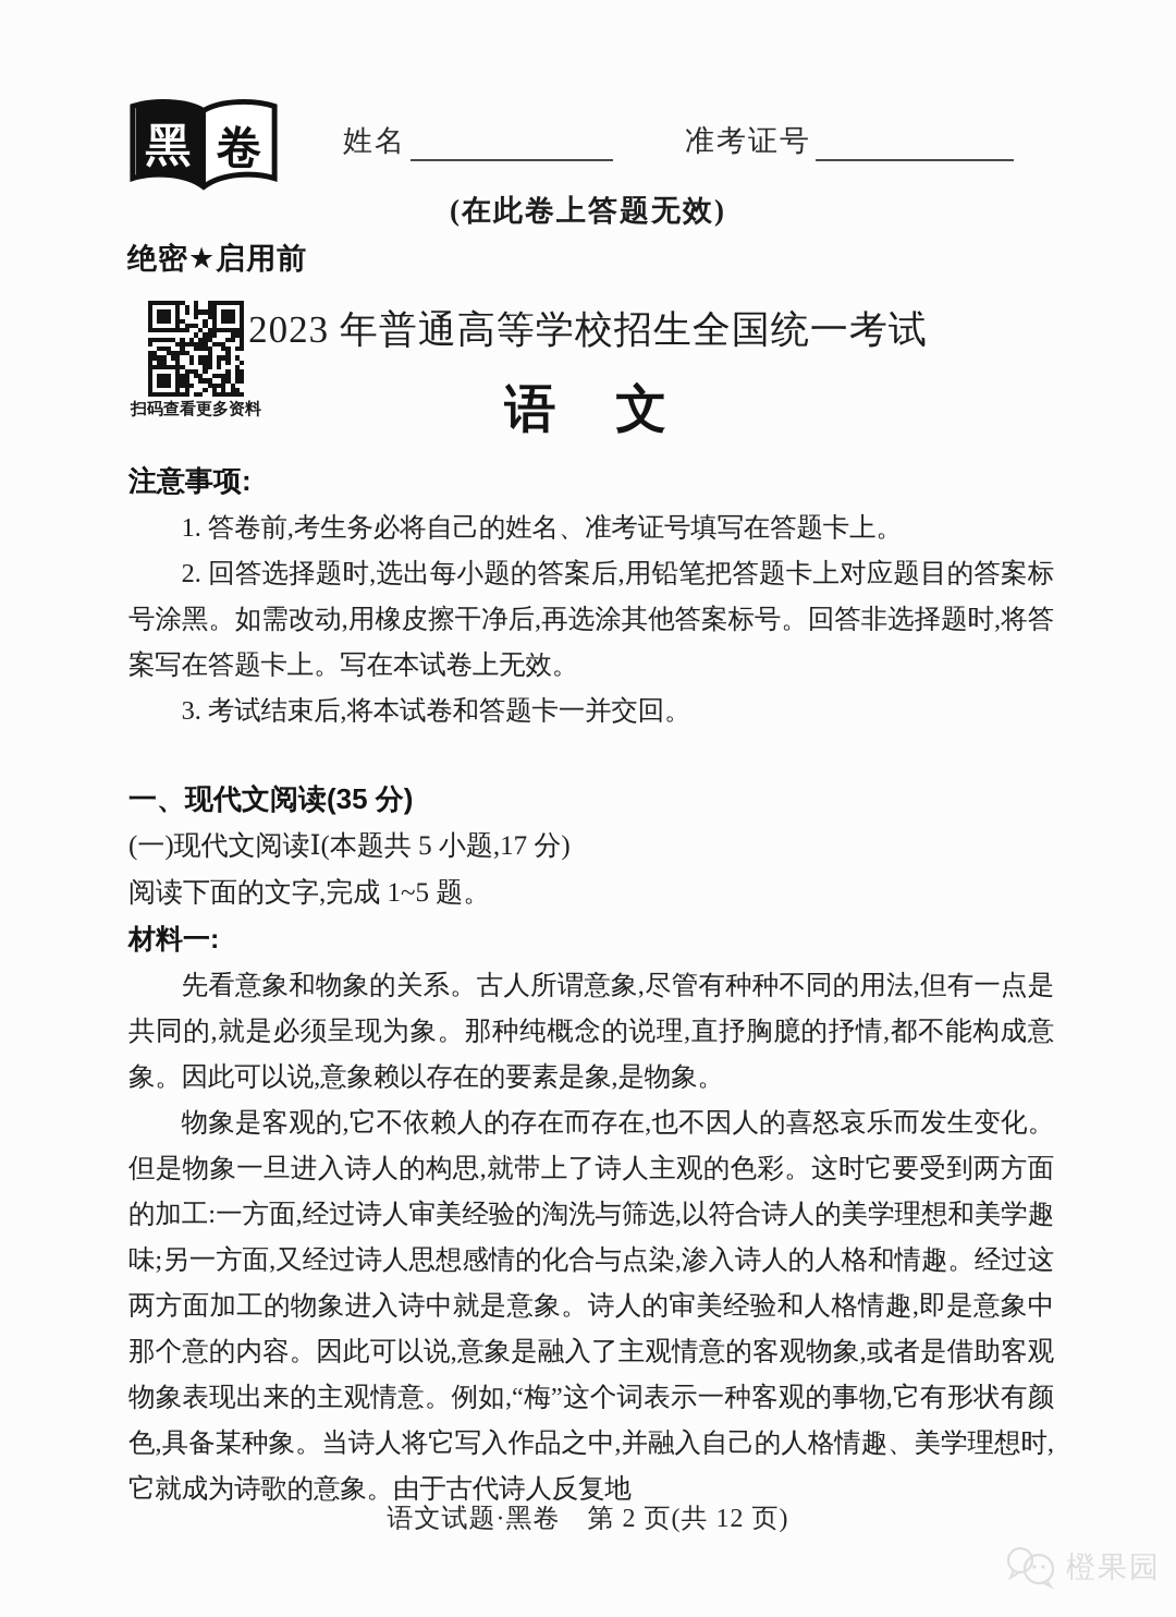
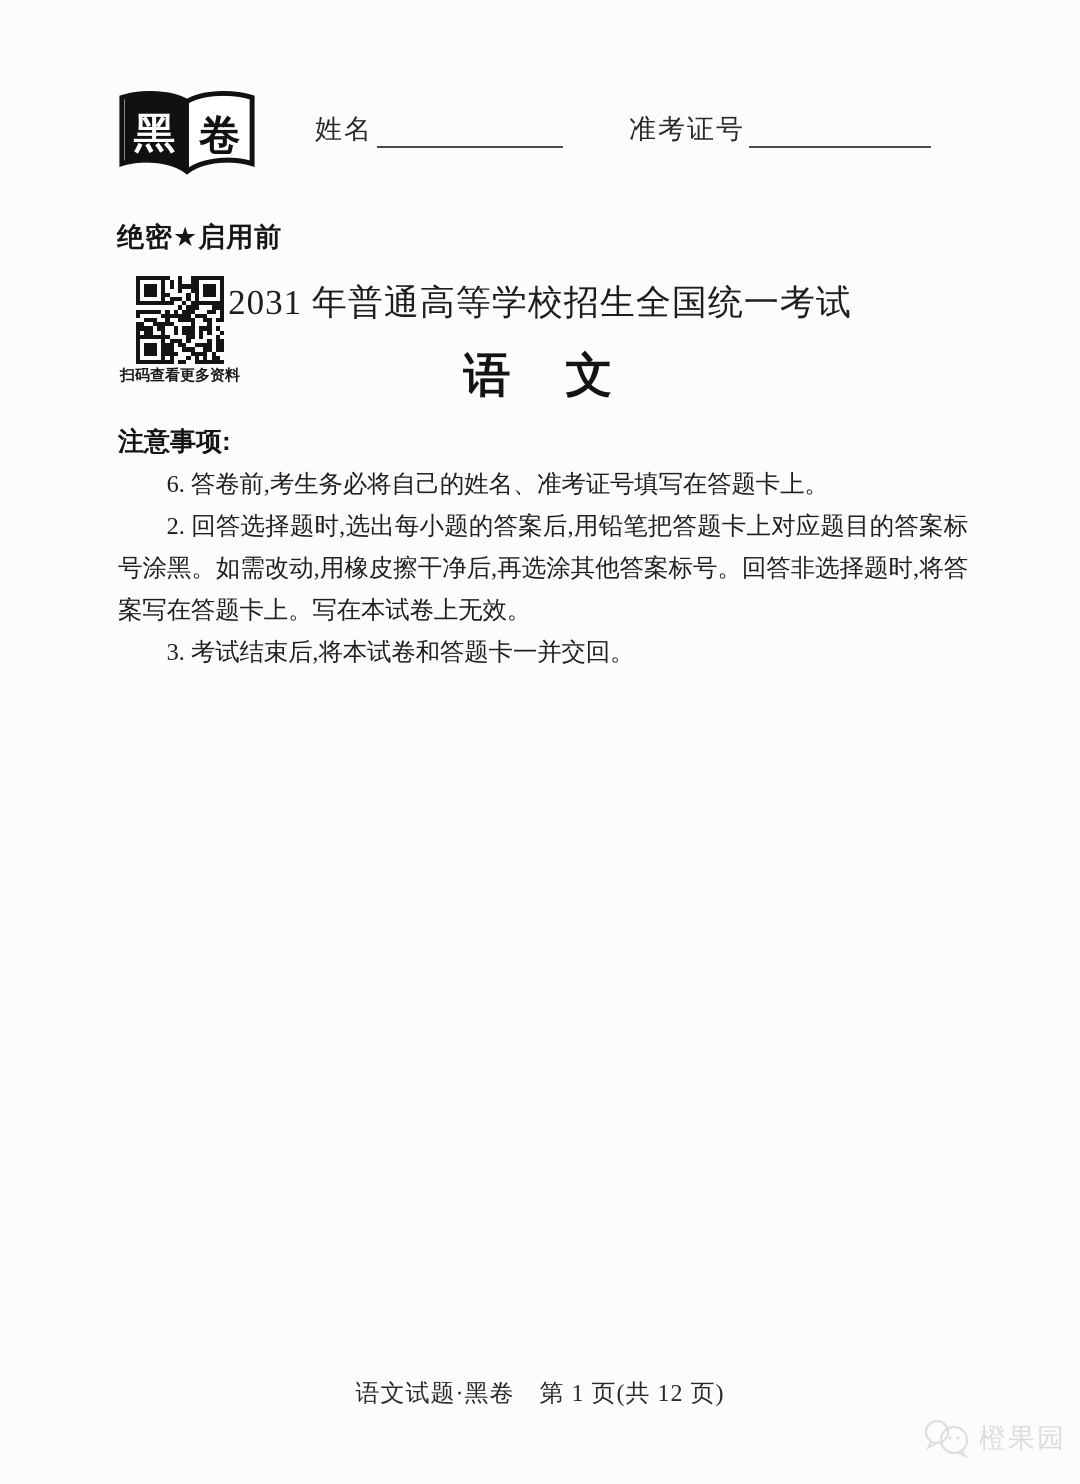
  黑
  卷
  姓名
  准考证号
- (在此卷上答题无效)
  绝密★启用前
  扫码查看更多资料
- 2023 年普通高等学校招生全国统一考试
+ 2031 年普通高等学校招生全国统一考试
  语 文
  注意事项:
- 1. 答卷前,考生务必将自己的姓名、准考证号填写在答题卡上。
+ 6. 答卷前,考生务必将自己的姓名、准考证号填写在答题卡上。
  2. 回答选择题时,选出每小题的答案后,用铅笔把答题卡上对应题目的答案标号涂黑。如需改动,用橡皮擦干净后,再选涂其他答案标号。回答非选择题时,将答案写在答题卡上。写在本试卷上无效。
  3. 考试结束后,将本试卷和答题卡一并交回。
- 一、现代文阅读(35 分)
- (一)现代文阅读Ⅰ(本题共 5 小题,17 分)
- 阅读下面的文字,完成 1~5 题。
- 材料一:
- 先看意象和物象的关系。古人所谓意象,尽管有种种不同的用法,但有一点是共同的,就是必须呈现为象。那种纯概念的说理,直抒胸臆的抒情,都不能构成意象。因此可以说,意象赖以存在的要素是象,是物象。
- 物象是客观的,它不依赖人的存在而存在,也不因人的喜怒哀乐而发生变化。但是物象一旦进入诗人的构思,就带上了诗人主观的色彩。这时它要受到两方面的加工:一方面,经过诗人审美经验的淘洗与筛选,以符合诗人的美学理想和美学趣味;另一方面,又经过诗人思想感情的化合与点染,渗入诗人的人格和情趣。经过这两方面加工的物象进入诗中就是意象。诗人的审美经验和人格情趣,即是意象中那个意的内容。因此可以说,意象是融入了主观情意的客观物象,或者是借助客观物象表现出来的主观情意。例如,“梅”这个词表示一种客观的事物,它有形状有颜色,具备某种象。当诗人将它写入作品之中,并融入自己的人格情趣、美学理想时,它就成为诗歌的意象。由于古代诗人反复地
- 语文试题·黑卷 第 2 页(共 12 页)
+ 语文试题·黑卷 第 1 页(共 12 页)
  橙果园
